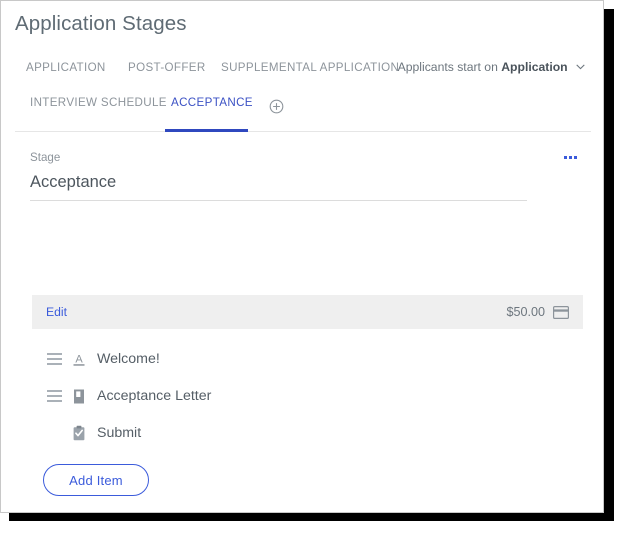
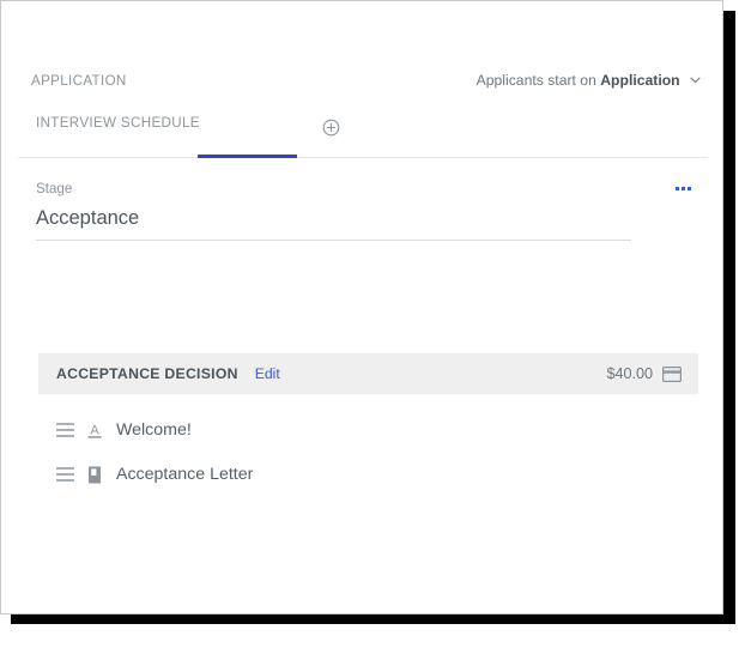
- Application Stages
  APPLICATION
- POST-OFFER
- SUPPLEMENTAL APPLICATION
  Applicants start on Application
  INTERVIEW SCHEDULE
- ACCEPTANCE
  Stage
  Acceptance
+ ACCEPTANCE DECISION
  Edit
- $50.00
+ $40.00
  A
  Welcome!
  Acceptance Letter
- Submit
- Add Item
